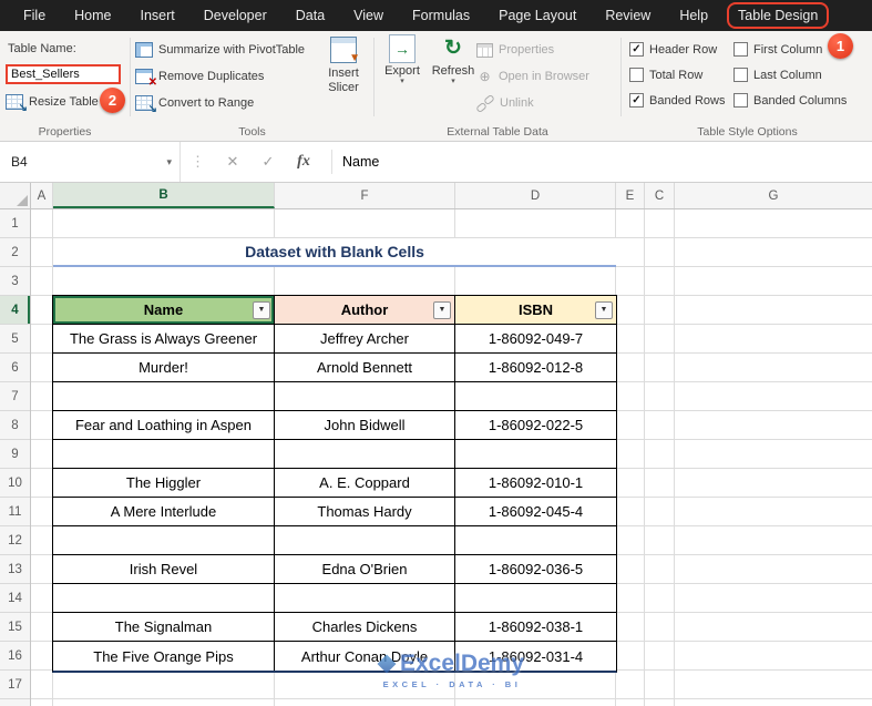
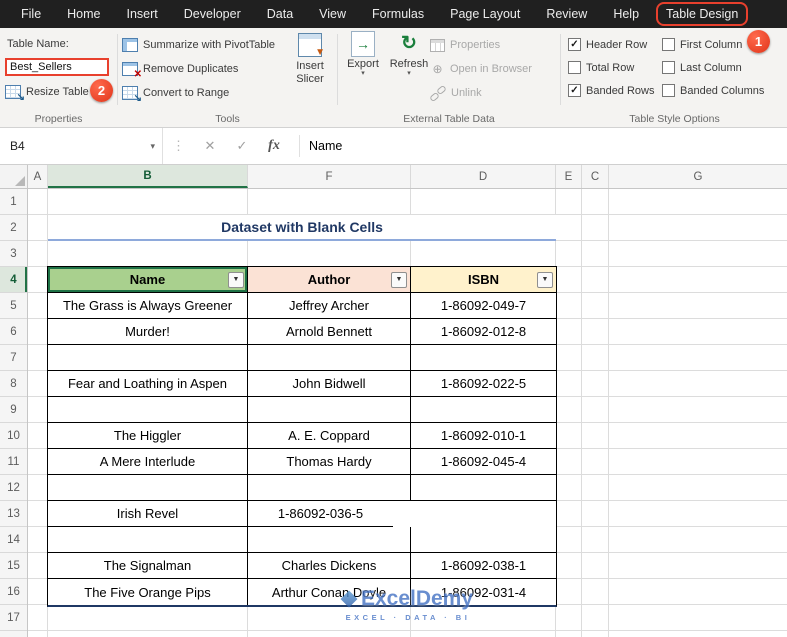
  File
  Home
  Insert
  Developer
  Data
  View
  Formulas
  Page Layout
  Review
  Help
  Table Design
  Table Name:
  Best_Sellers
  ↘
  Resize Table
  Properties
  Summarize with PivotTable
  ✕
  Remove Duplicates
  ↘
  Convert to Range
  ▼
  Insert
  Slicer
  Tools
  →
  Export
  ↻
  Refresh
  Properties
  ⊕
  Open in Browser
  Unlink
  External Table Data
  ✓
  Header Row
  Total Row
  ✓
  Banded Rows
  First Column
  Last Column
  Banded Columns
  Table Style Options
  1
  2
  B4
  ▾
  ⋮
  ✕
  ✓
  fx
  Name
  A
  B
  F
  D
  E
  C
  G
  1
  2
  3
  4
  5
  6
  7
  8
  9
  10
  11
  12
  13
  14
  15
  16
  17
  Dataset with Blank Cells
  Name
  Author
  ISBN
  The Grass is Always Greener
  Jeffrey Archer
  1-86092-049-7
  Murder!
  Arnold Bennett
  1-86092-012-8
  Fear and Loathing in Aspen
  John Bidwell
  1-86092-022-5
  The Higgler
  A. E. Coppard
  1-86092-010-1
  A Mere Interlude
  Thomas Hardy
  1-86092-045-4
  Irish Revel
- Edna O'Brien
  1-86092-036-5
  The Signalman
  Charles Dickens
  1-86092-038-1
  The Five Orange Pips
  Arthur Conan Doyle
  1-86092-031-4
  ExcelDemy
  EXCEL · DATA · BI
